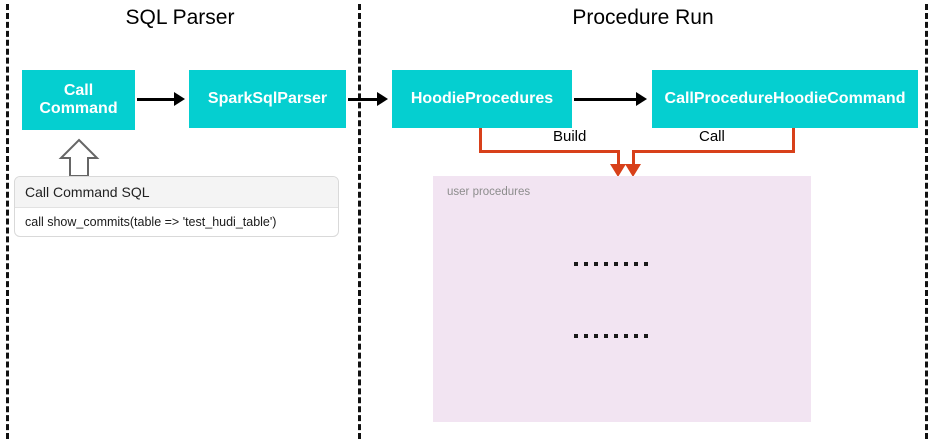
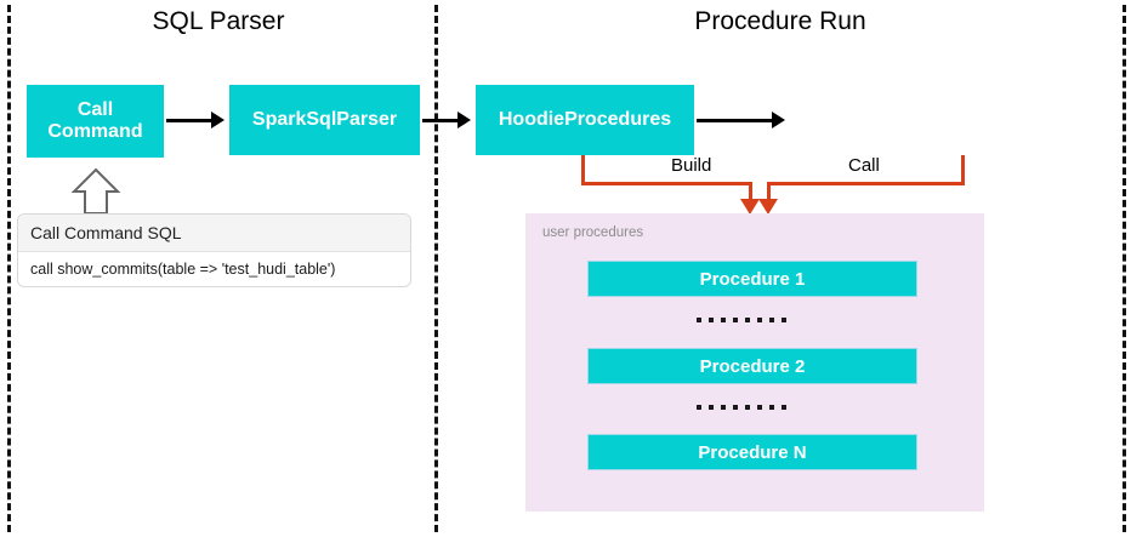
  SQL Parser
  Procedure Run
  Call
  Command
  SparkSqlParser
  HoodieProcedures
- CallProcedureHoodieCommand
  Call Command SQL
  call show_commits(table => 'test_hudi_table')
  Build
  Call
  user procedures
+ Procedure 1
+ Procedure 2
+ Procedure N
